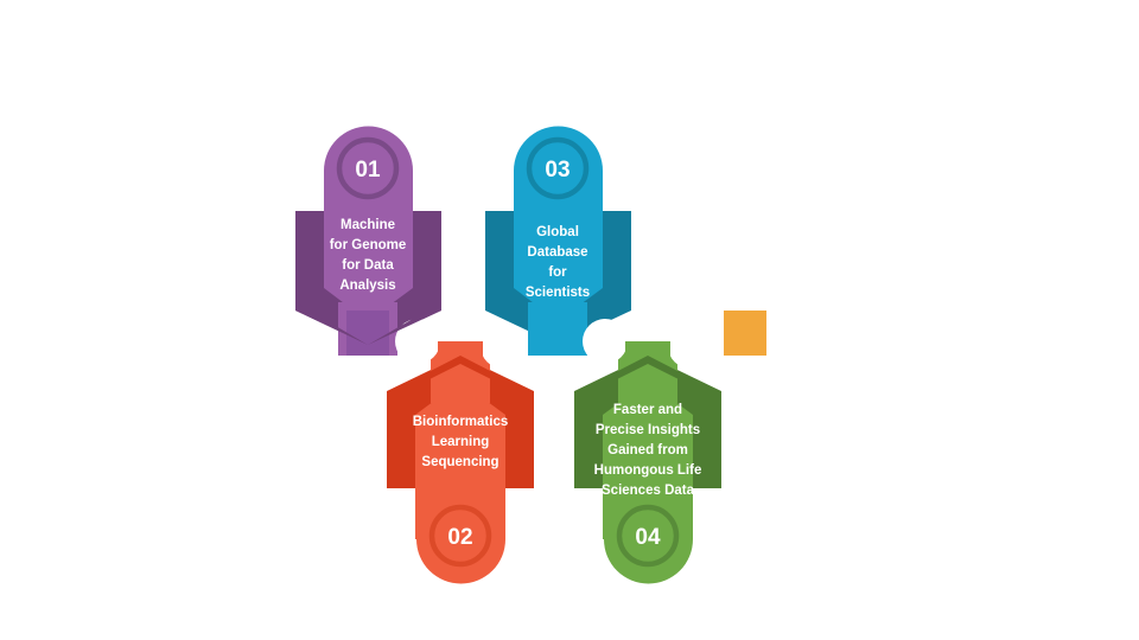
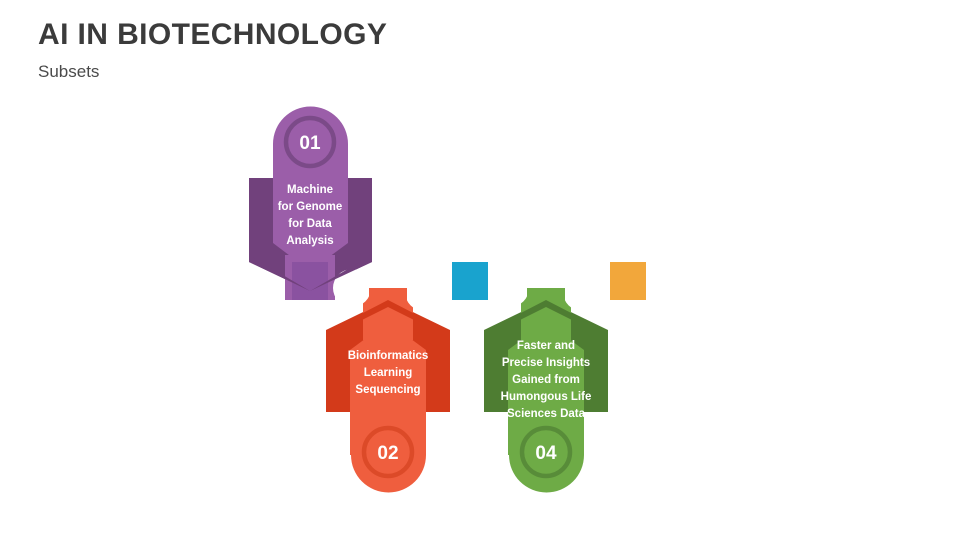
+ AI IN BIOTECHNOLOGY
+ Subsets
  01
  Machine
  for Genome
  for Data
  Analysis
- 03
- Global
- Database
- for
- Scientists
  02
  Bioinformatics
  Learning
  Sequencing
  04
  Faster and
  Precise Insights
  Gained from
  Humongous Life
  Sciences Data
